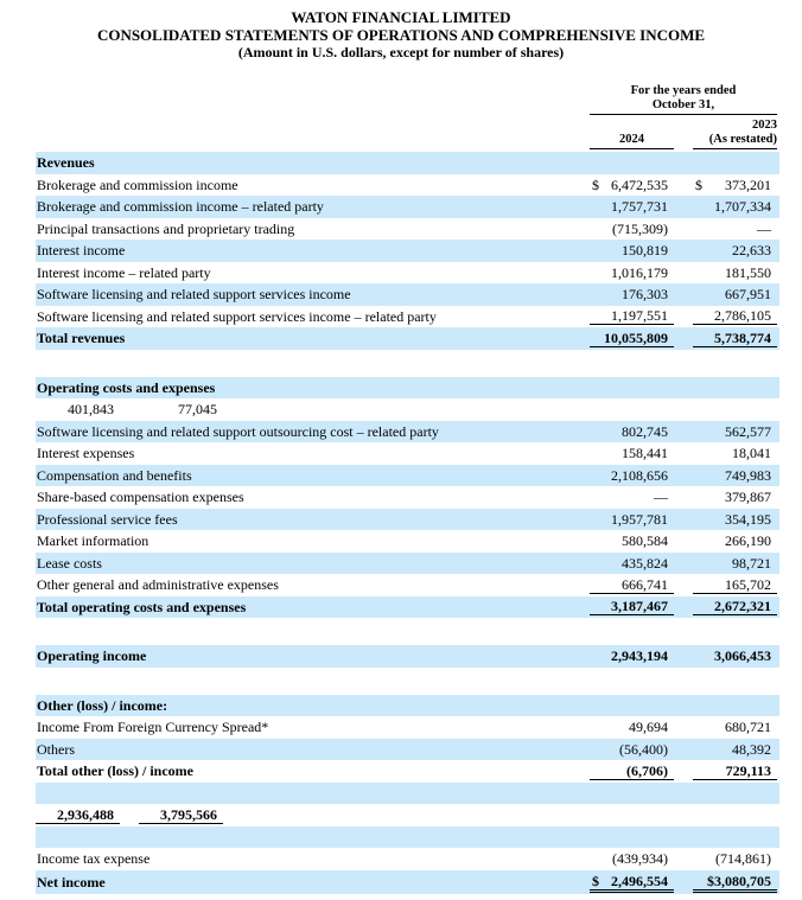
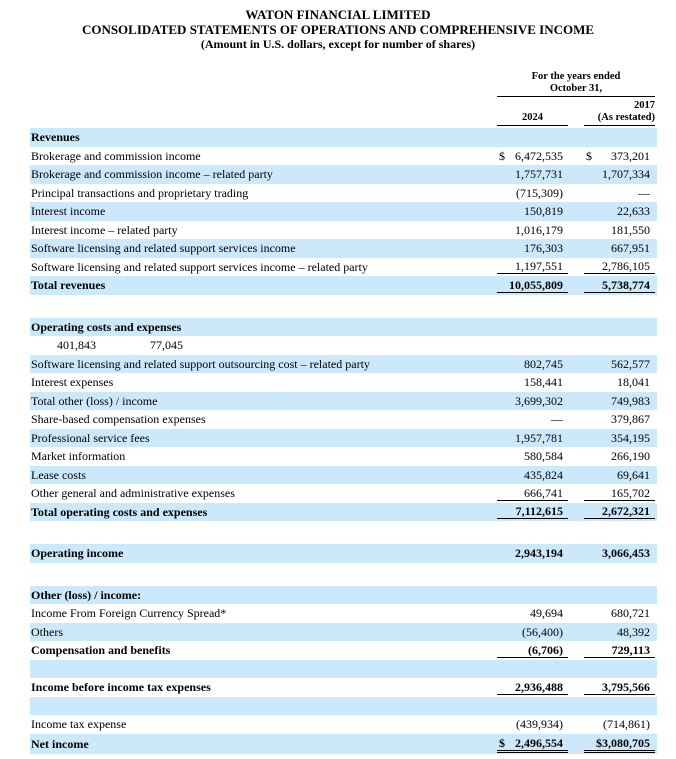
  WATON FINANCIAL LIMITED
  CONSOLIDATED STATEMENTS OF OPERATIONS AND COMPREHENSIVE INCOME
  (Amount in U.S. dollars, except for number of shares)
  For the years ended
  October 31,
  2024
- 2023
+ 2017
  (As restated)
  Revenues
  Brokerage and commission income
  $
  6,472,535
  $
  373,201
  Brokerage and commission income – related party
  1,757,731
  1,707,334
  Principal transactions and proprietary trading
  (715,309)
  —
  Interest income
  150,819
  22,633
  Interest income – related party
  1,016,179
  181,550
  Software licensing and related support services income
  176,303
  667,951
  Software licensing and related support services income – related party
  1,197,551
  2,786,105
  Total revenues
  10,055,809
  5,738,774
  Operating costs and expenses
  401,843
  77,045
  Software licensing and related support outsourcing cost – related party
  802,745
  562,577
  Interest expenses
  158,441
  18,041
- Compensation and benefits
+ Total other (loss) / income
- 2,108,656
+ 3,699,302
  749,983
  Share-based compensation expenses
  —
  379,867
  Professional service fees
  1,957,781
  354,195
  Market information
  580,584
  266,190
  Lease costs
  435,824
- 98,721
+ 69,641
  Other general and administrative expenses
  666,741
  165,702
  Total operating costs and expenses
- 3,187,467
+ 7,112,615
  2,672,321
  Operating income
  2,943,194
  3,066,453
  Other (loss) / income:
  Income From Foreign Currency Spread*
  49,694
  680,721
  Others
  (56,400)
  48,392
- Total other (loss) / income
+ Compensation and benefits
  (6,706)
  729,113
+ Income before income tax expenses
  2,936,488
  3,795,566
  Income tax expense
  (439,934)
  (714,861)
  Net income
  $
  2,496,554
  $3,080,705
